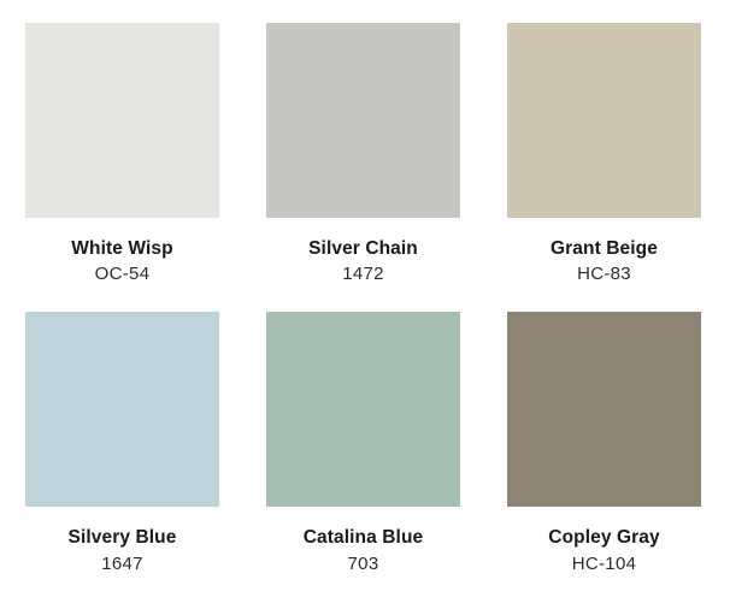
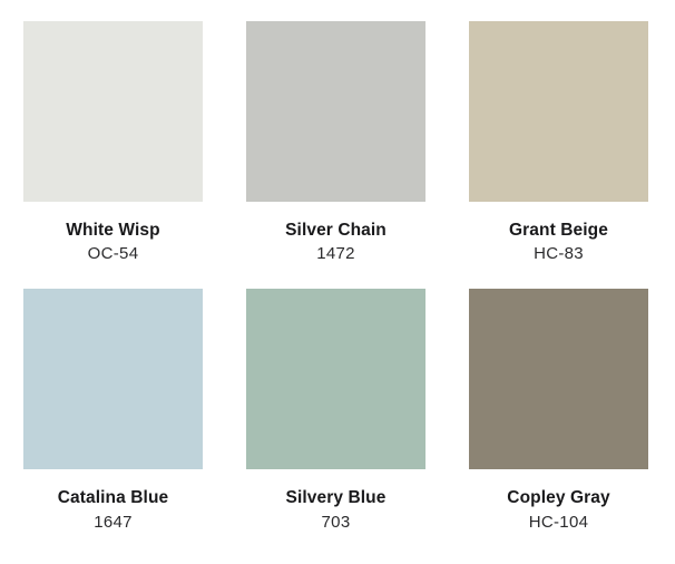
  White Wisp
  OC-54
  Silver Chain
  1472
  Grant Beige
  HC-83
- Silvery Blue
+ Catalina Blue
  1647
- Catalina Blue
+ Silvery Blue
  703
  Copley Gray
  HC-104
